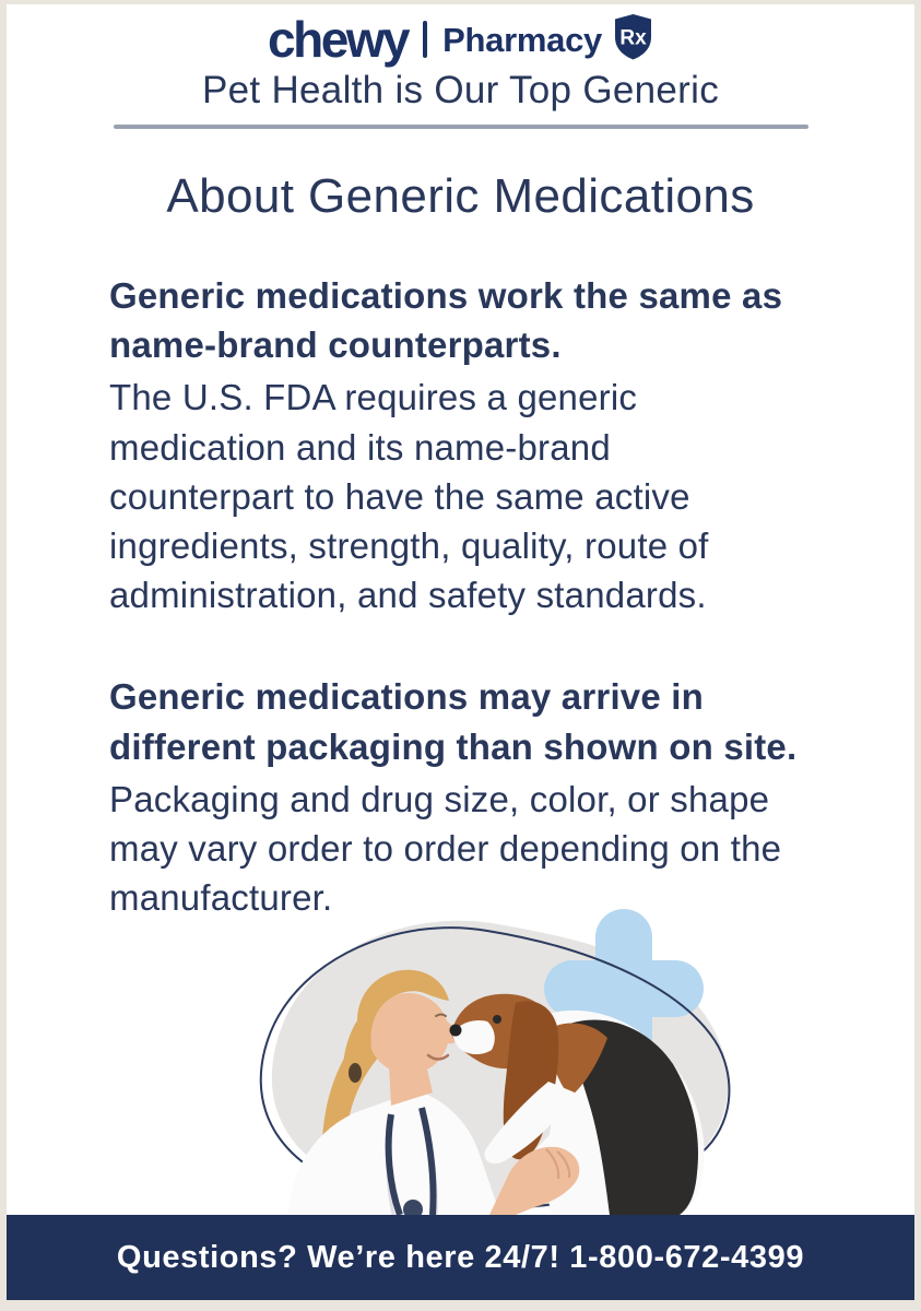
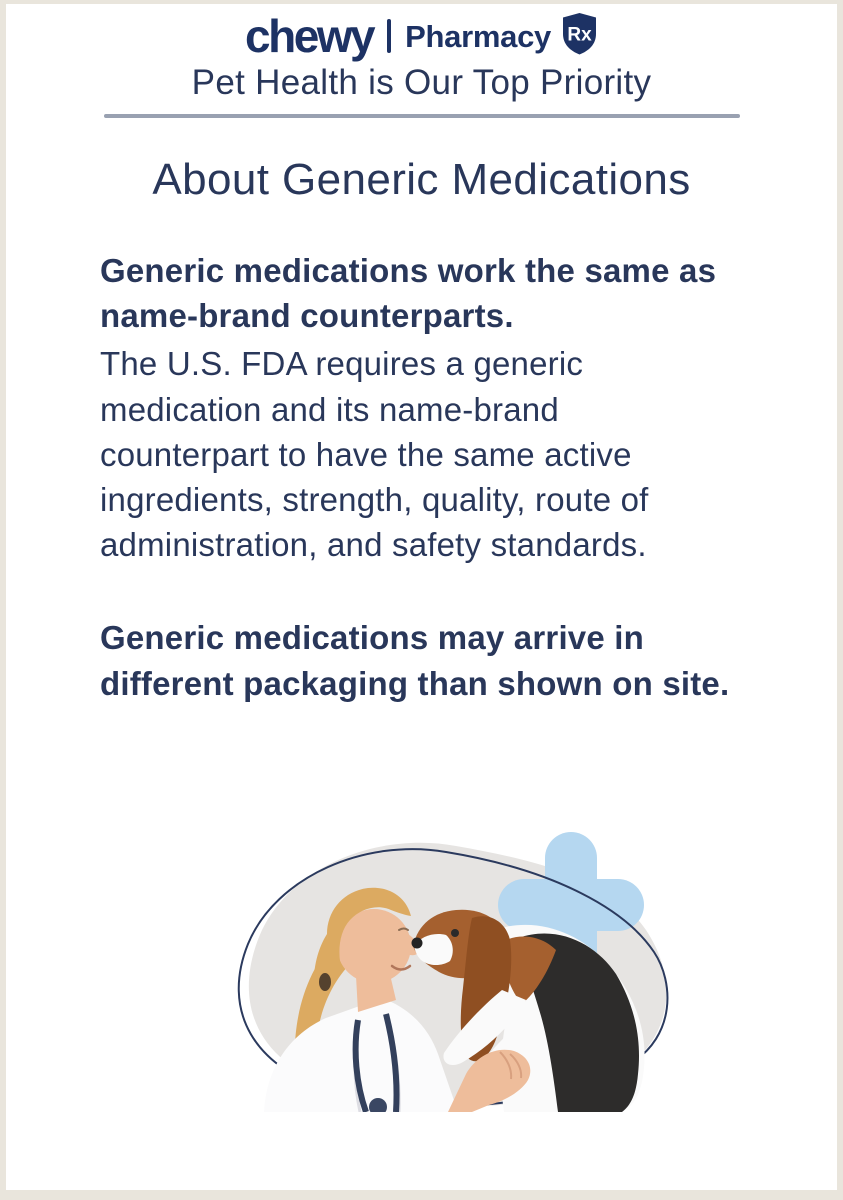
  chewy
  Pharmacy
  Rx
- Pet Health is Our Top Generic
+ Pet Health is Our Top Priority
  About Generic Medications
  Generic medications work the same as
  name-brand counterparts.
  The U.S. FDA requires a generic
  medication and its name-brand
  counterpart to have the same active
  ingredients, strength, quality, route of
  administration, and safety standards.
  Generic medications may arrive in
  different packaging than shown on site.
- Packaging and drug size, color, or shape
- may vary order to order depending on the
- manufacturer.
- Questions? We’re here 24/7! 1-800-672-4399
